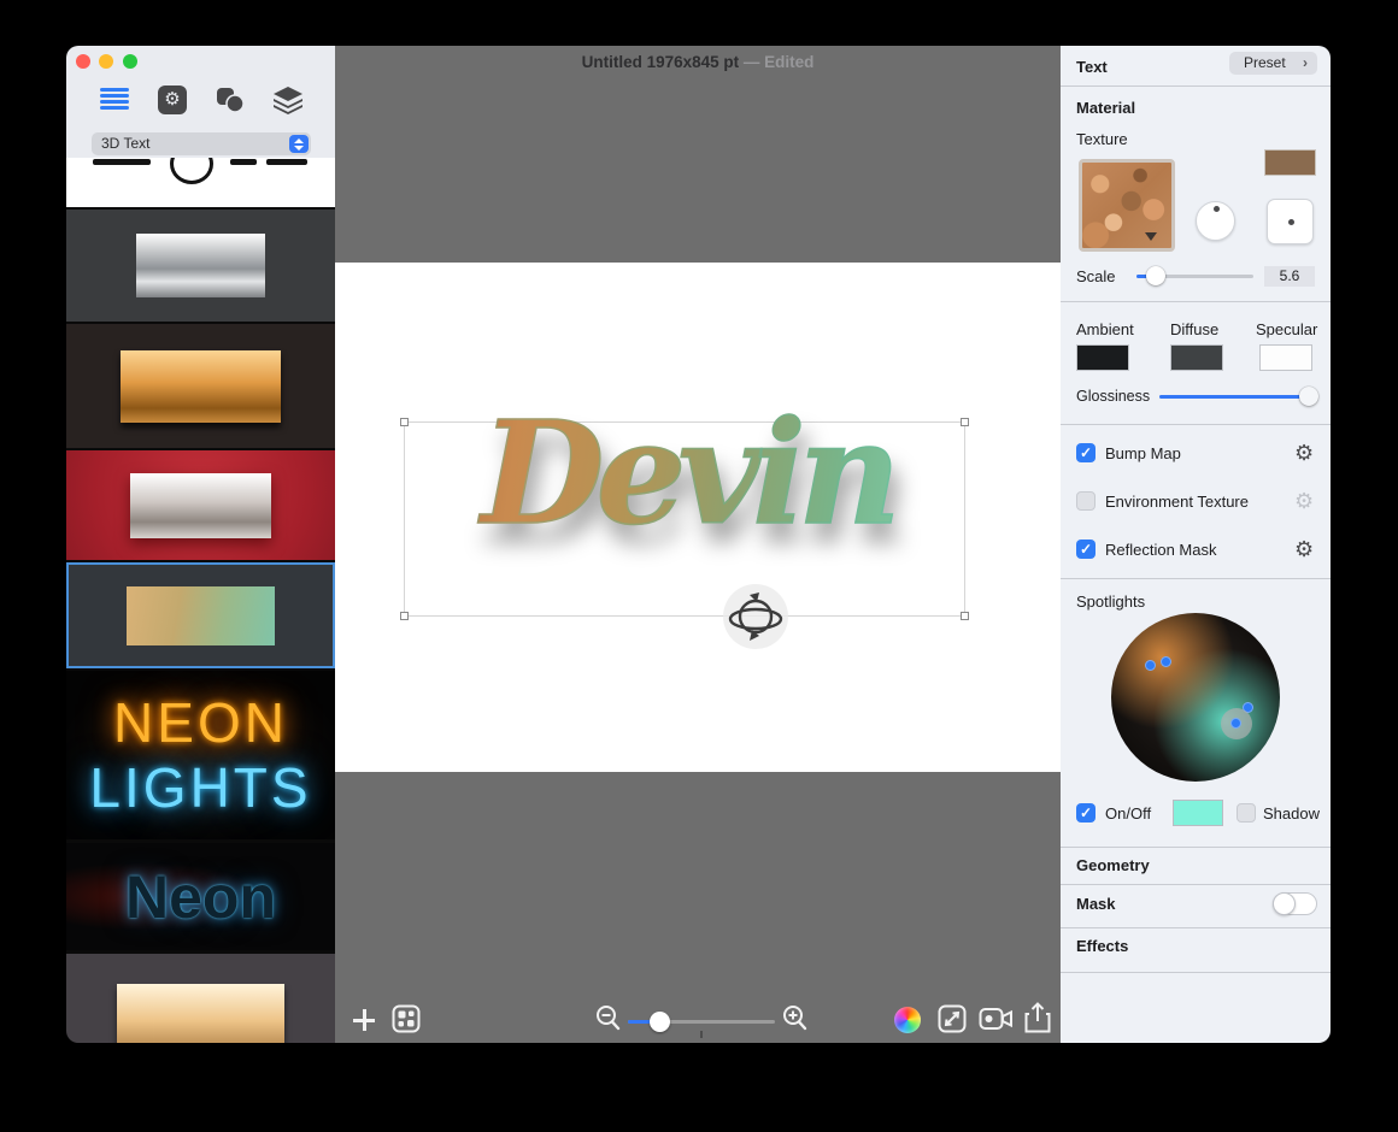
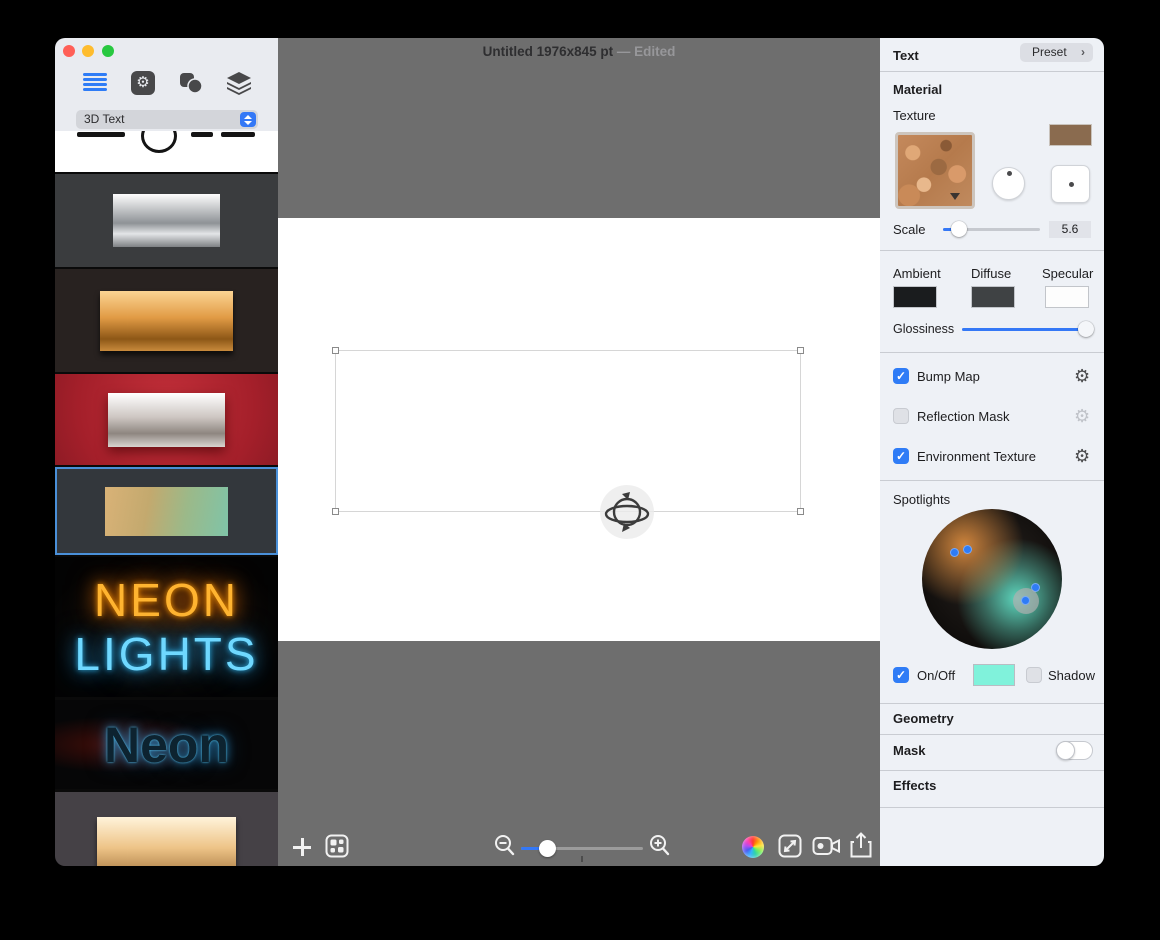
  ⚙
  3D Text
  Metal
  Metal
  Metal
  Metal
  NEON
  LIGHTS
  Neon
  Metal
  Untitled 1976x845 pt — Edited
- Devin
  Text
  Material
  Preset
  ›
  Texture
  Scale
  5.6
  Ambient
  Diffuse
  Specular
  Glossiness
  Bump Map
  ⚙
- Environment Texture
+ Reflection Mask
  ⚙
- Reflection Mask
+ Environment Texture
  ⚙
  Spotlights
  On/Off
  Shadow
  Geometry
  Mask
  Effects
